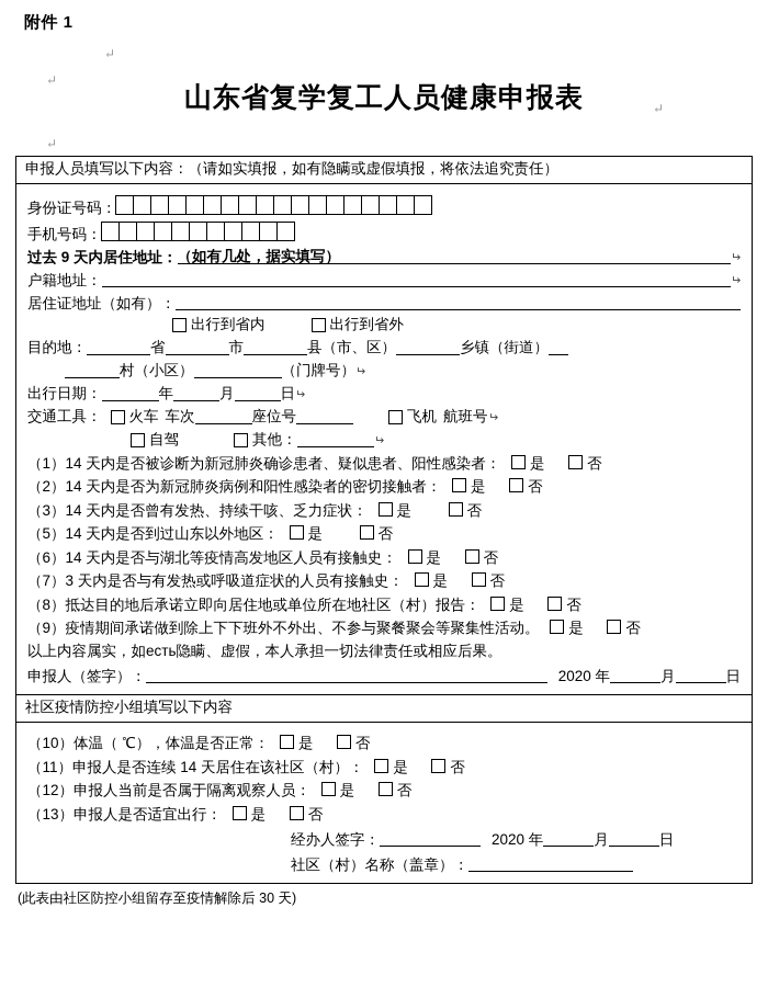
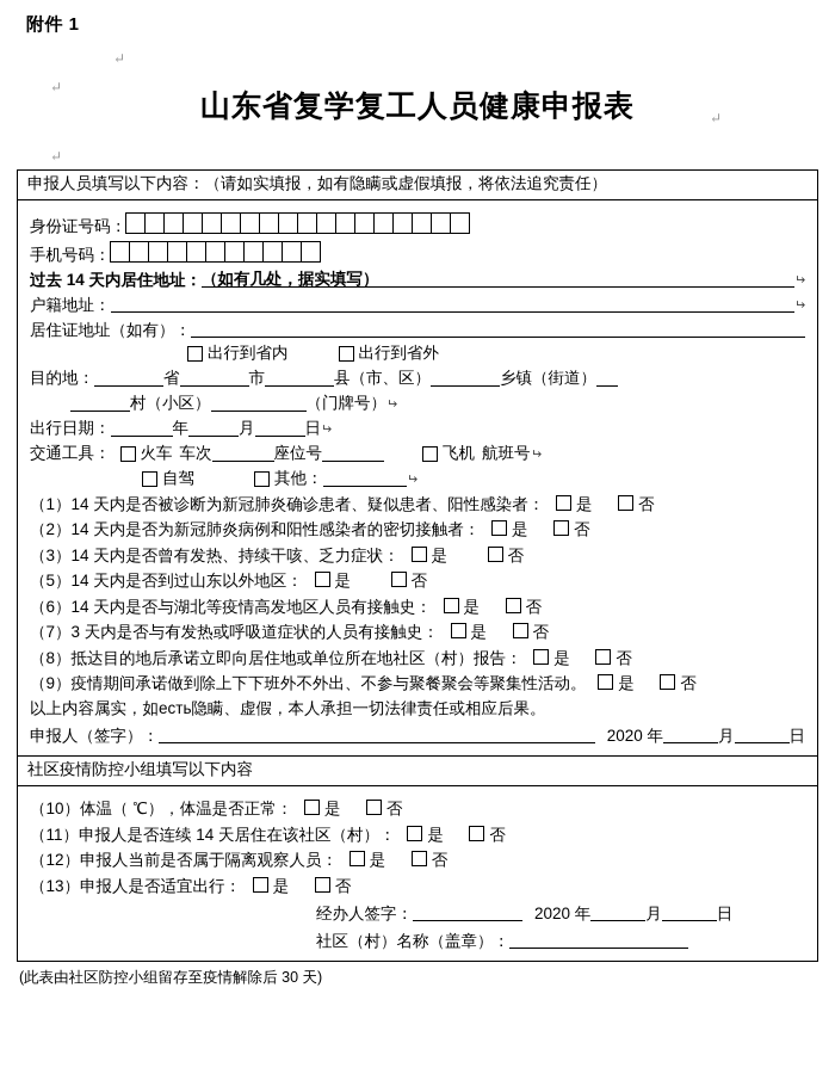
  附件 1
  ↵
  ↵
  山东省复学复工人员健康申报表
  ↵
  ↵
  申报人员填写以下内容：（请如实填报，如有隐瞒或虚假填报，将依法追究责任）
  身份证号码：
  手机号码：
- 过去 9 天内居住地址：
+ 过去 14 天内居住地址：
  （如有几处，据实填写）
  户籍地址：
  居住证地址（如有）：
  出行到省内
  出行到省外
  目的地：
  省
  市
  县（市、区）
  乡镇（街道）
  村（小区）
  （门牌号）
  出行日期：
  年
  月
  日
  交通工具：
  火车
  车次
  座位号
  飞机
  航班号
  自驾
  其他：
  （1）14 天内是否被诊断为新冠肺炎确诊患者、疑似患者、阳性感染者： 是 否
  （2）14 天内是否为新冠肺炎病例和阳性感染者的密切接触者： 是 否
  （3）14 天内是否曾有发热、持续干咳、乏力症状： 是 否
  （5）14 天内是否到过山东以外地区： 是 否
  （6）14 天内是否与湖北等疫情高发地区人员有接触史： 是 否
  （7）3 天内是否与有发热或呼吸道症状的人员有接触史： 是 否
  （8）抵达目的地后承诺立即向居住地或单位所在地社区（村）报告： 是 否
  （9）疫情期间承诺做到除上下下班外不外出、不参与聚餐聚会等聚集性活动。 是 否
  以上内容属实，如есть隐瞒、虚假，本人承担一切法律责任或相应后果。
  申报人（签字）：
  2020 年
  月
  日
  社区疫情防控小组填写以下内容
  （10）体温（ ℃），体温是否正常： 是 否
  （11）申报人是否连续 14 天居住在该社区（村）： 是 否
  （12）申报人当前是否属于隔离观察人员： 是 否
  （13）申报人是否适宜出行： 是 否
  经办人签字：
  2020 年
  月
  日
  社区（村）名称（盖章）：
  (此表由社区防控小组留存至疫情解除后 30 天)
